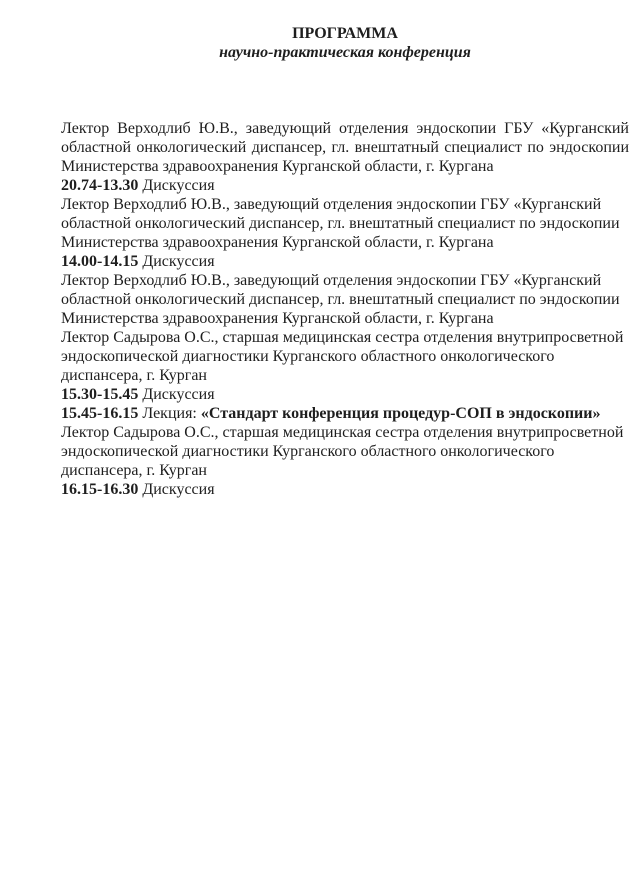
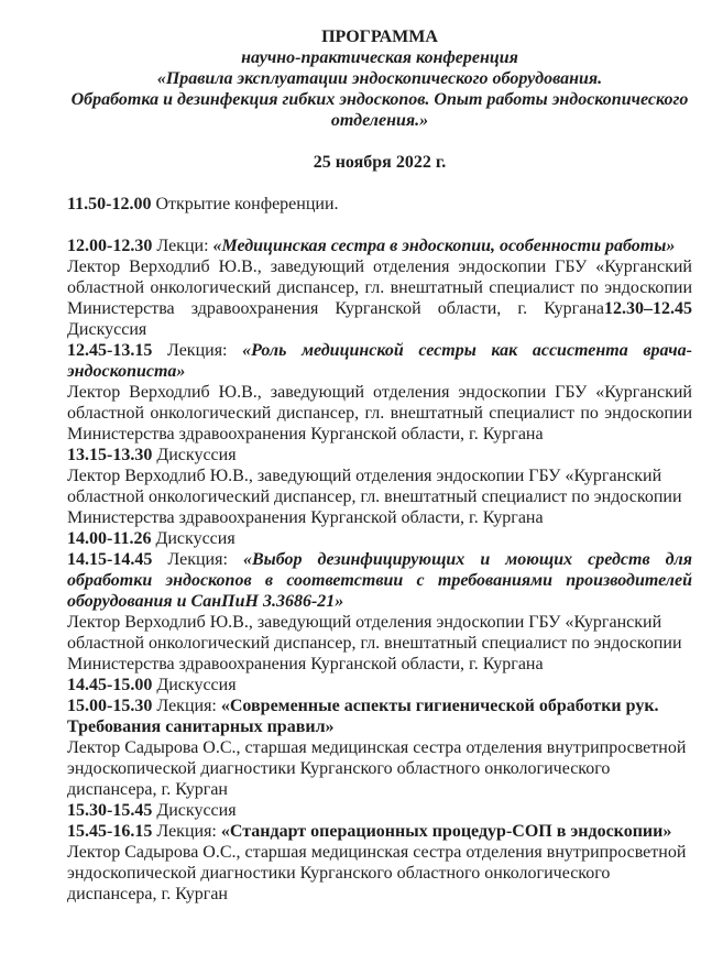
  ПРОГРАММА
  научно-практическая конференция
+ «Правила эксплуатации эндоскопического оборудования.
+ Обработка и дезинфекция гибких эндоскопов. Опыт работы эндоскопического отделения.»
+ 25 ноября 2022 г.
+ 11.50-12.00 Открытие конференции.
+ 12.00-12.30 Лекци: «Медицинская сестра в эндоскопии, особенности работы»
+ Лектор Верходлиб Ю.В., заведующий отделения эндоскопии ГБУ «Курганский областной онкологический диспансер, гл. внештатный специалист по эндоскопии Министерства здравоохранения Курганской области, г. Кургана12.30–12.45 Дискуссия
+ 12.45-13.15 Лекция: «Роль медицинской сестры как ассистента врача-эндоскописта»
  Лектор Верходлиб Ю.В., заведующий отделения эндоскопии ГБУ «Курганский областной онкологический диспансер, гл. внештатный специалист по эндоскопии Министерства здравоохранения Курганской области, г. Кургана
- 20.74-13.30 Дискуссия
+ 13.15-13.30 Дискуссия
  Лектор Верходлиб Ю.В., заведующий отделения эндоскопии ГБУ «Курганский областной онкологический диспансер, гл. внештатный специалист по эндоскопии Министерства здравоохранения Курганской области, г. Кургана
- 14.00-14.15 Дискуссия
+ 14.00-11.26 Дискуссия
+ 14.15-14.45 Лекция: «Выбор дезинфицирующих и моющих средств для обработки эндоскопов в соответствии с требованиями производителей оборудования и СанПиН 3.3686-21»
  Лектор Верходлиб Ю.В., заведующий отделения эндоскопии ГБУ «Курганский областной онкологический диспансер, гл. внештатный специалист по эндоскопии Министерства здравоохранения Курганской области, г. Кургана
+ 14.45-15.00 Дискуссия
+ 15.00-15.30 Лекция: «Современные аспекты гигиенической обработки рук. Требования санитарных правил»
  Лектор Садырова О.С., старшая медицинская сестра отделения внутрипросветной эндоскопической диагностики Курганского областного онкологического диспансера, г. Курган
  15.30-15.45 Дискуссия
- 15.45-16.15 Лекция: «Стандарт конференция процедур-СОП в эндоскопии»
+ 15.45-16.15 Лекция: «Стандарт операционных процедур-СОП в эндоскопии»
  Лектор Садырова О.С., старшая медицинская сестра отделения внутрипросветной эндоскопической диагностики Курганского областного онкологического диспансера, г. Курган
- 16.15-16.30 Дискуссия
